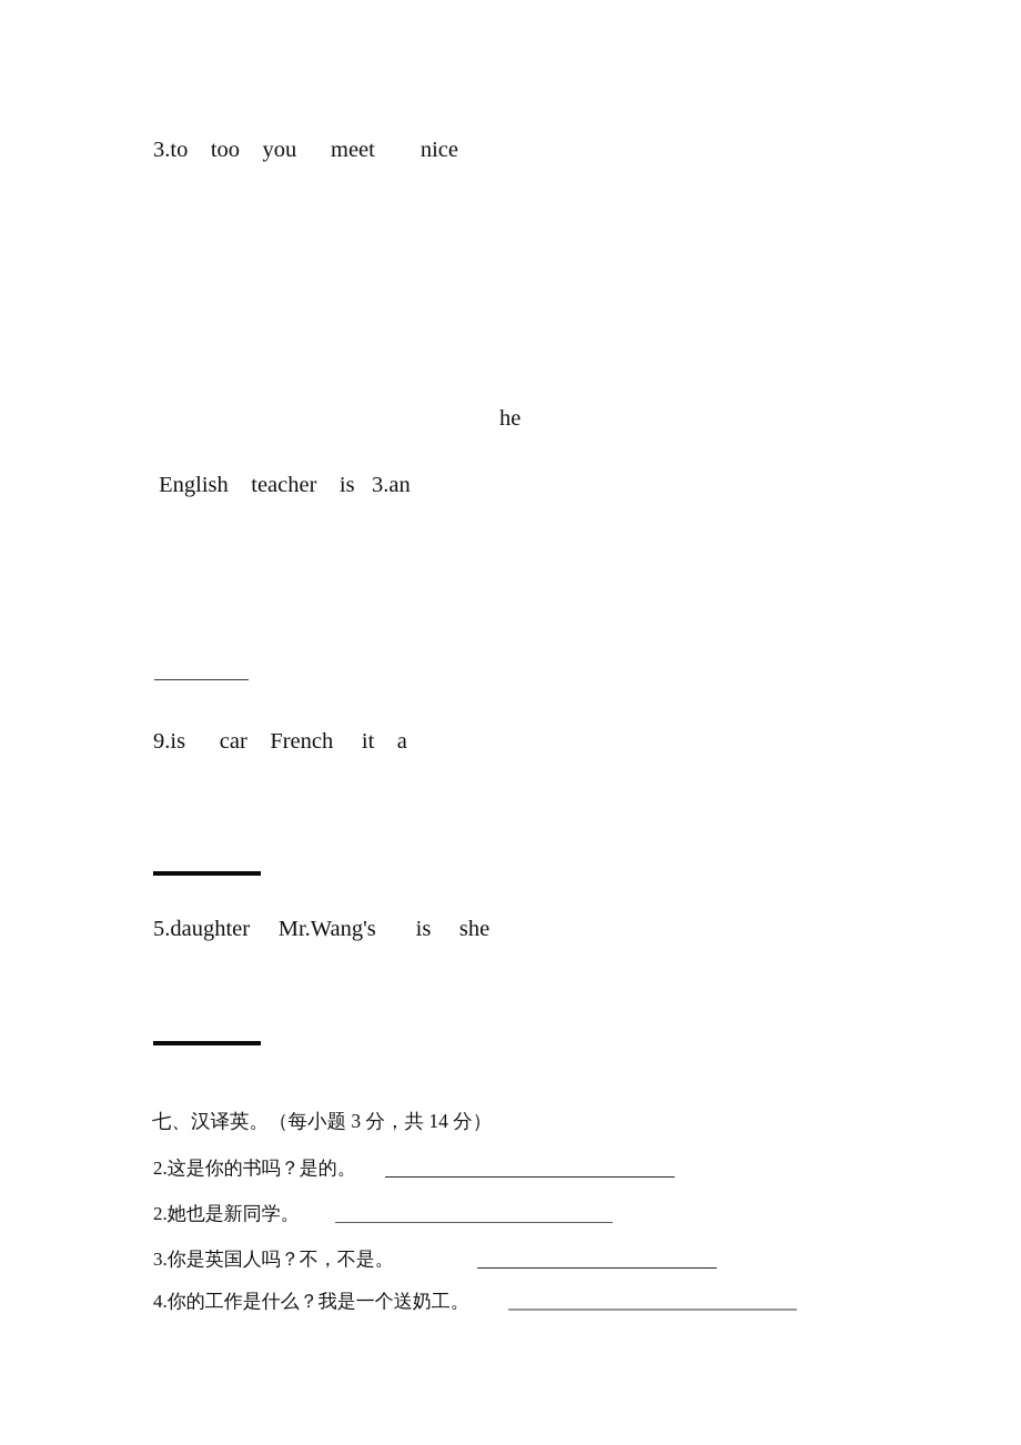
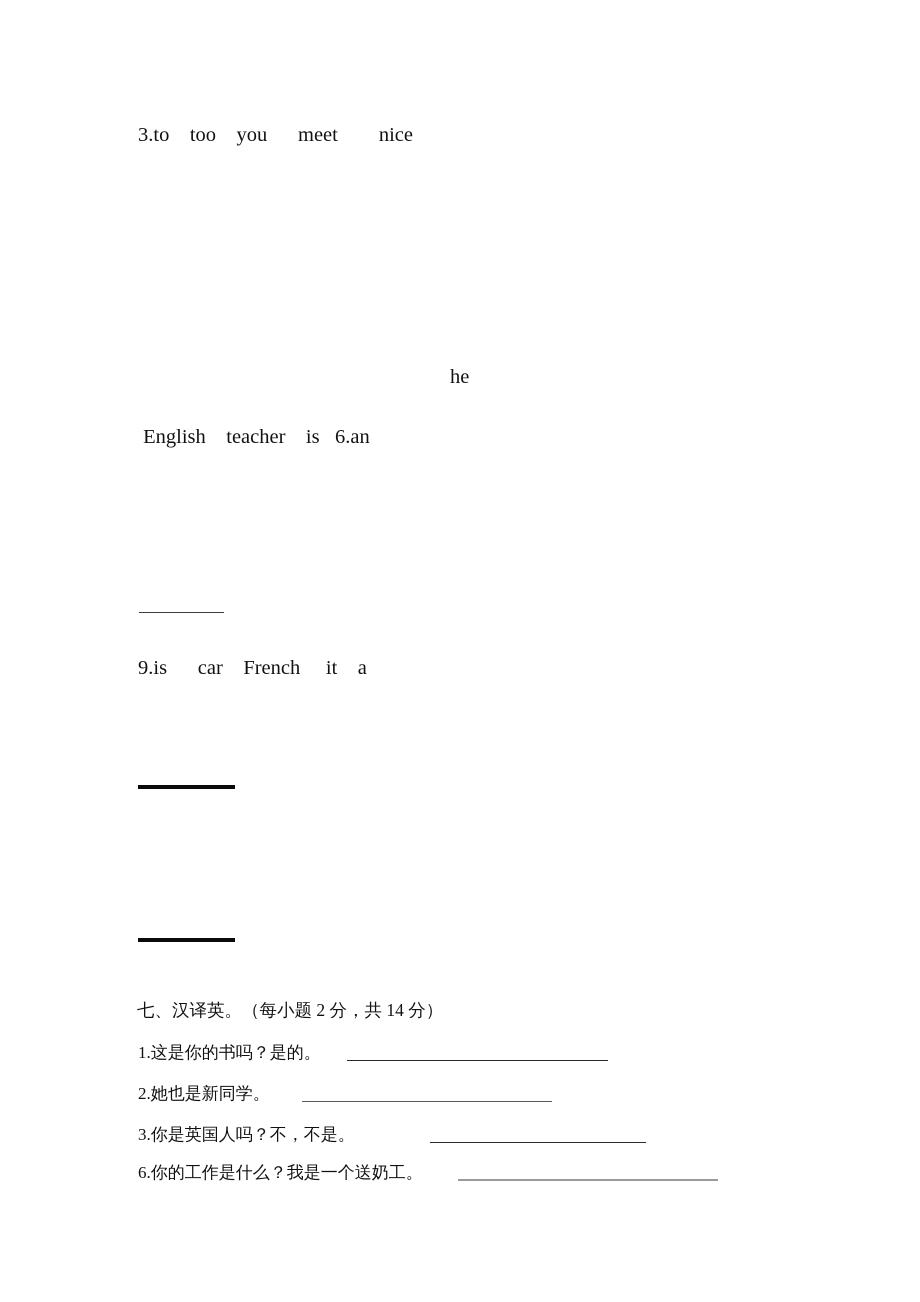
  3.to too you meet nice
  he
- English teacher is 3.an
+ English teacher is 6.an
  9.is car French it a
- 5.daughter Mr.Wang's is she
- 七、汉译英。（每小题 3 分，共 14 分）
+ 七、汉译英。（每小题 2 分，共 14 分）
- 2.这是你的书吗？是的。
+ 1.这是你的书吗？是的。
  2.她也是新同学。
  3.你是英国人吗？不，不是。
- 4.你的工作是什么？我是一个送奶工。
+ 6.你的工作是什么？我是一个送奶工。
